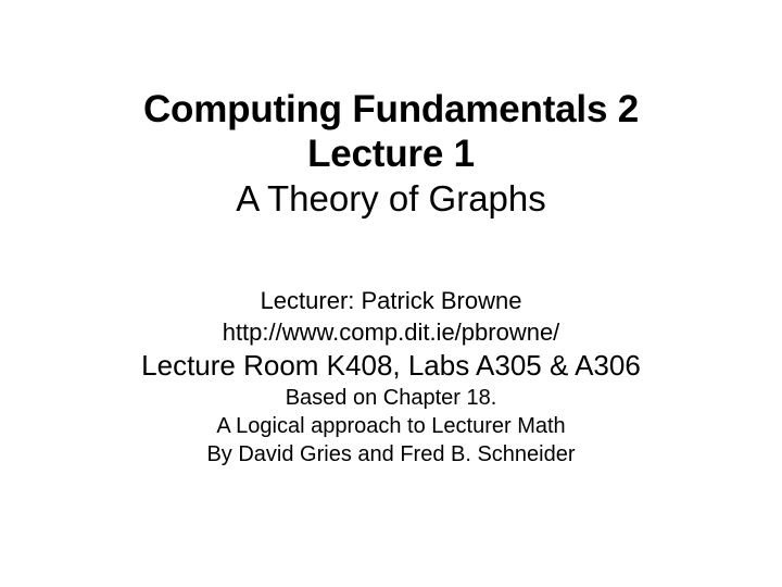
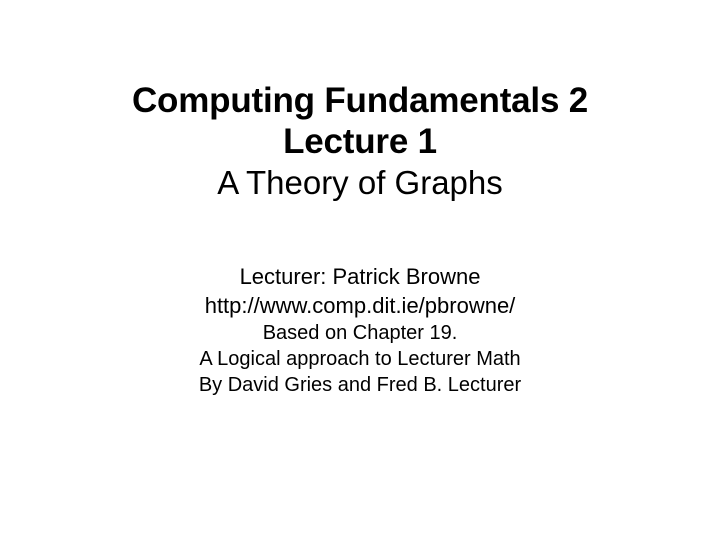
  Computing Fundamentals 2
  Lecture 1
  A Theory of Graphs
  Lecturer: Patrick Browne
  http://www.comp.dit.ie/pbrowne/
- Lecture Room K408, Labs A305 & A306
- Based on Chapter 18.
+ Based on Chapter 19.
  A Logical approach to Lecturer Math
- By David Gries and Fred B. Schneider
+ By David Gries and Fred B. Lecturer
